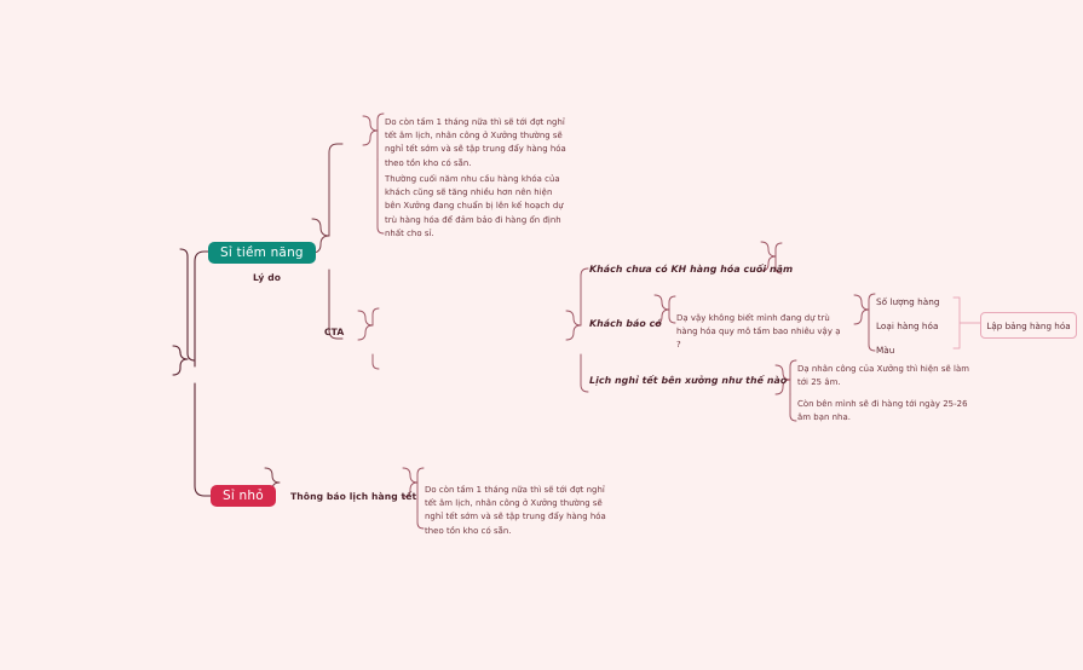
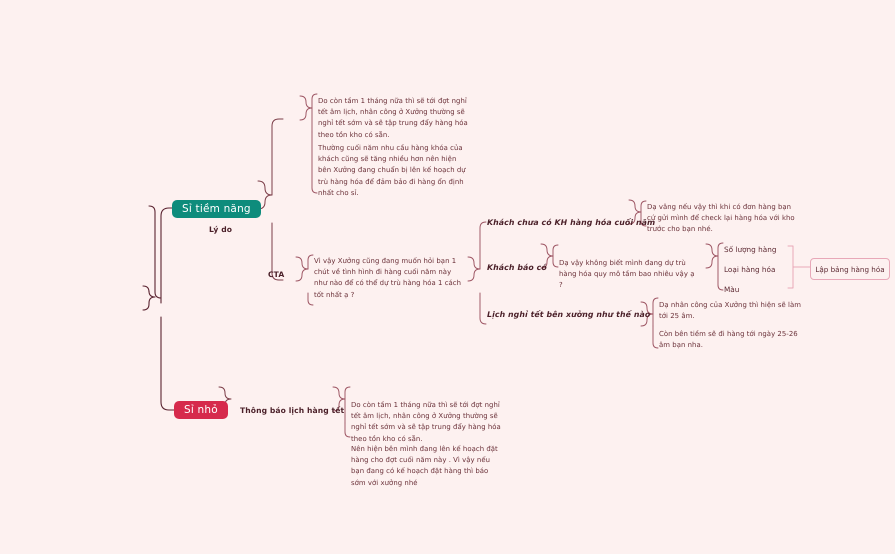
  Sỉ tiềm năng
  Lý do
  Do còn tầm 1 tháng nữa thì sẽ tới đợt nghỉ tết âm lịch, nhân công ở Xưởng thường sẽ nghỉ tết sớm và sẽ tập trung đẩy hàng hóa theo tồn kho có sẵn.
  Thường cuối năm nhu cầu hàng khóa của khách cũng sẽ tăng nhiều hơn nên hiện bên Xưởng đang chuẩn bị lên kế hoạch dự trù hàng hóa để đảm bảo đi hàng ổn định nhất cho sỉ.
  CTA
+ Vì vậy Xưởng cũng đang muốn hỏi bạn 1 chút về tình hình đi hàng cuối năm này như nào để có thể dự trù hàng hóa 1 cách tốt nhất ạ ?
  Khách chưa có KH hàng hóa cuối năm
+ Dạ vâng nếu vậy thì khi có đơn hàng bạn cứ gửi mình để check lại hàng hóa với kho trước cho bạn nhé.
  Khách báo có
  Dạ vậy không biết mình đang dự trù hàng hóa quy mô tầm bao nhiêu vậy ạ ?
  Số lượng hàng
  Loại hàng hóa
  Màu
  Lập bảng hàng hóa
  Lịch nghỉ tết bên xưởng như thế nào
  Dạ nhân công của Xưởng thì hiện sẽ làm tới 25 âm.
- Còn bên mình sẽ đi hàng tới ngày 25-26 âm bạn nha.
+ Còn bên tiềm sẽ đi hàng tới ngày 25-26 âm bạn nha.
  Sỉ nhỏ
  Thông báo lịch hàng tết
  Do còn tầm 1 tháng nữa thì sẽ tới đợt nghỉ tết âm lịch, nhân công ở Xưởng thường sẽ nghỉ tết sớm và sẽ tập trung đẩy hàng hóa theo tồn kho có sẵn.
+ Nên hiện bên mình đang lên kế hoạch đặt hàng cho đợt cuối năm này . Vì vậy nếu bạn đang có kế hoạch đặt hàng thì báo sớm với xưởng nhé
